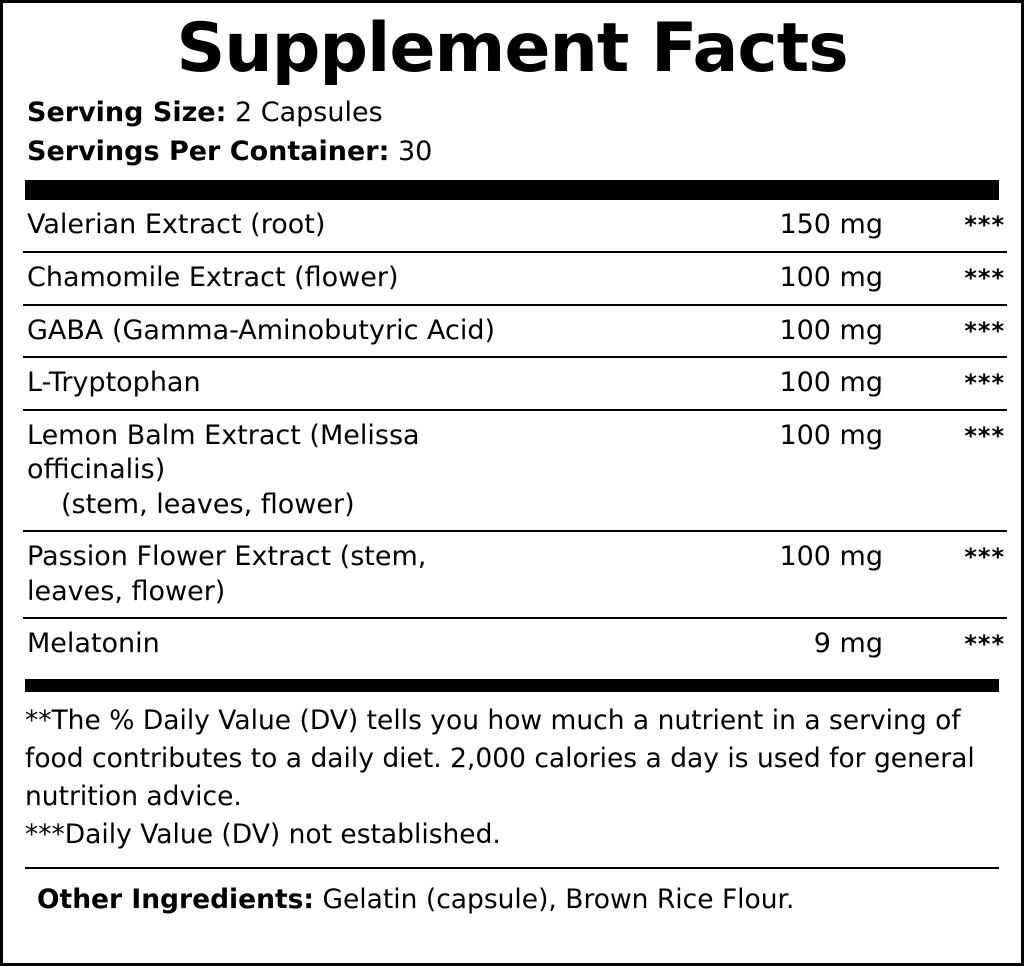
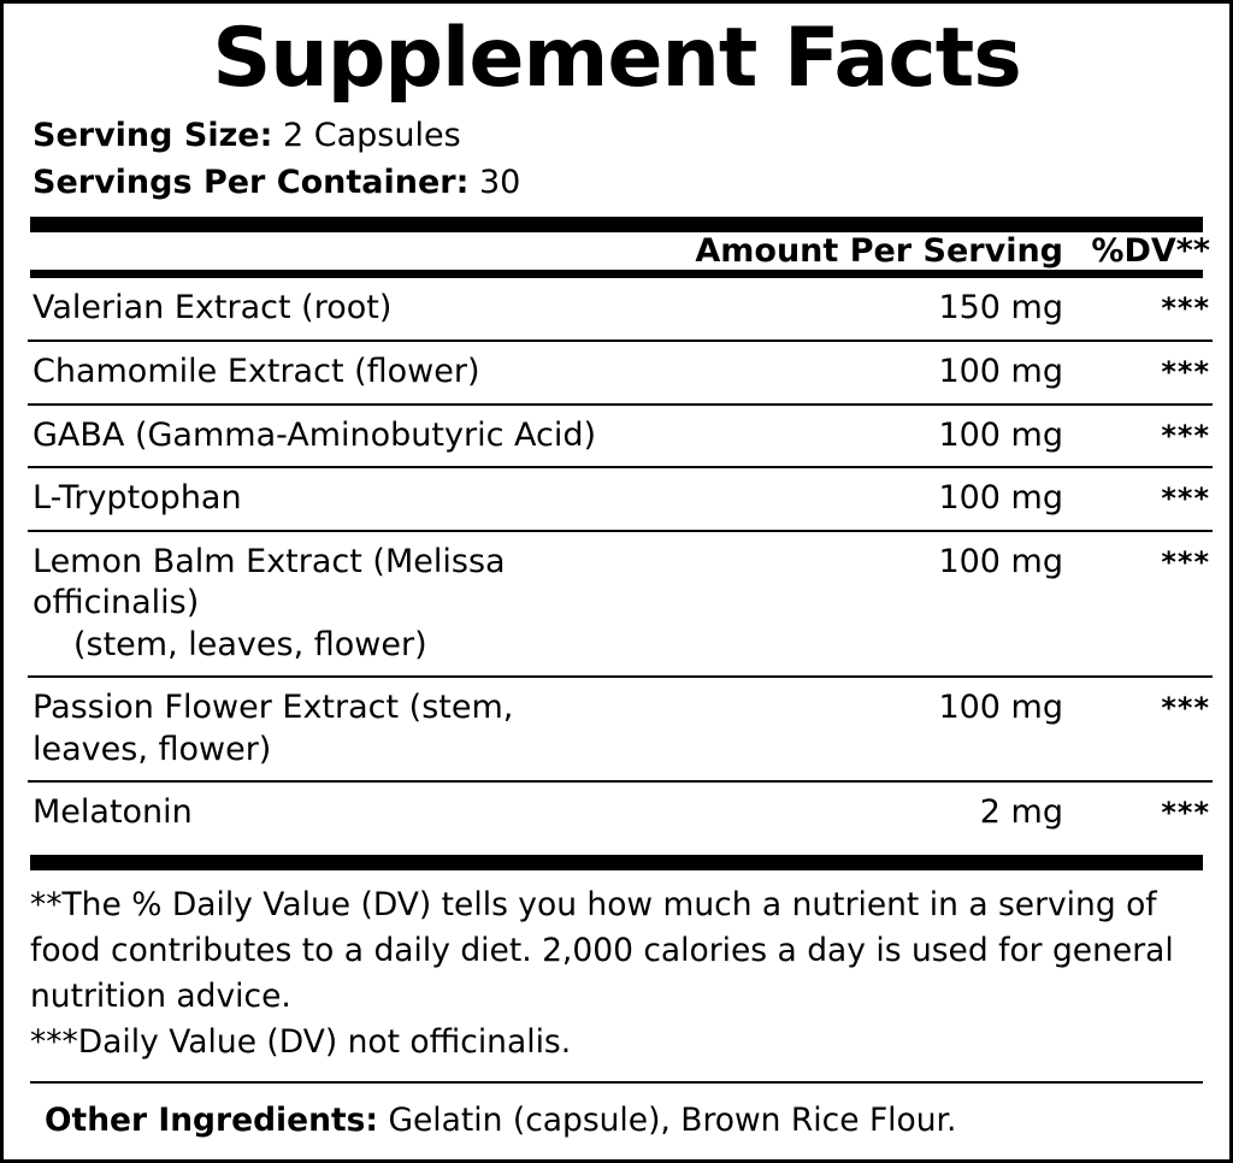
  Supplement Facts
  Serving Size: 2 Capsules
  Servings Per Container: 30
+ 	Amount Per Serving	%DV**
  Valerian Extract (root)	150 mg	***
  Chamomile Extract (flower)	100 mg	***
  GABA (Gamma-Aminobutyric Acid)	100 mg	***
  L-Tryptophan	100 mg	***
  Lemon Balm Extract (Melissa officinalis) (stem, leaves, flower)	100 mg	***
  Passion Flower Extract (stem, leaves, flower)	100 mg	***
- Melatonin	9 mg	***
+ Melatonin	2 mg	***
  **The % Daily Value (DV) tells you how much a nutrient in a serving of food contributes to a daily diet. 2,000 calories a day is used for general nutrition advice.
- ***Daily Value (DV) not established.
+ ***Daily Value (DV) not officinalis.
  Other Ingredients: Gelatin (capsule), Brown Rice Flour.
